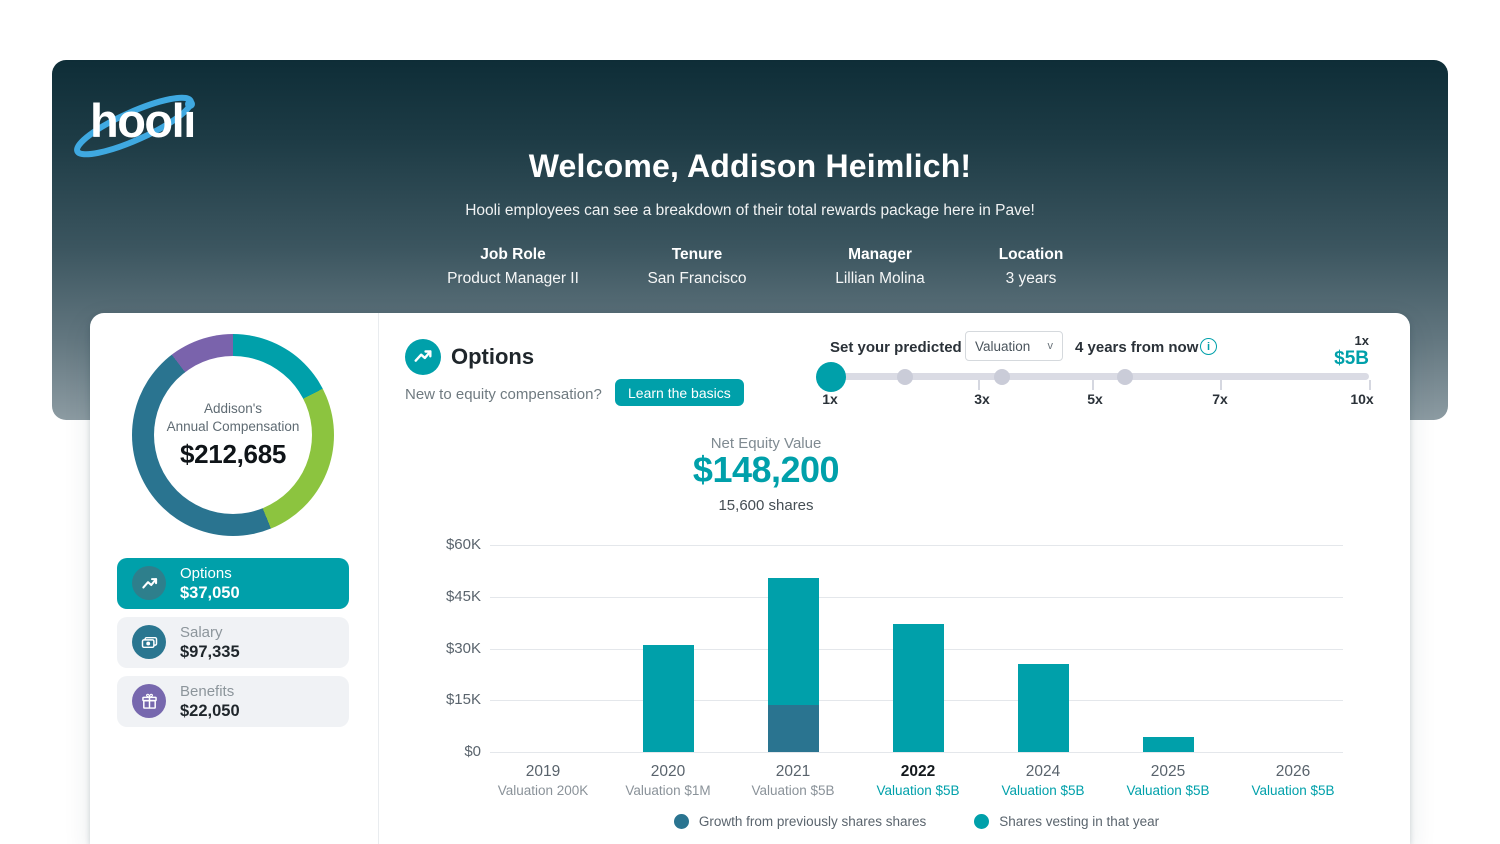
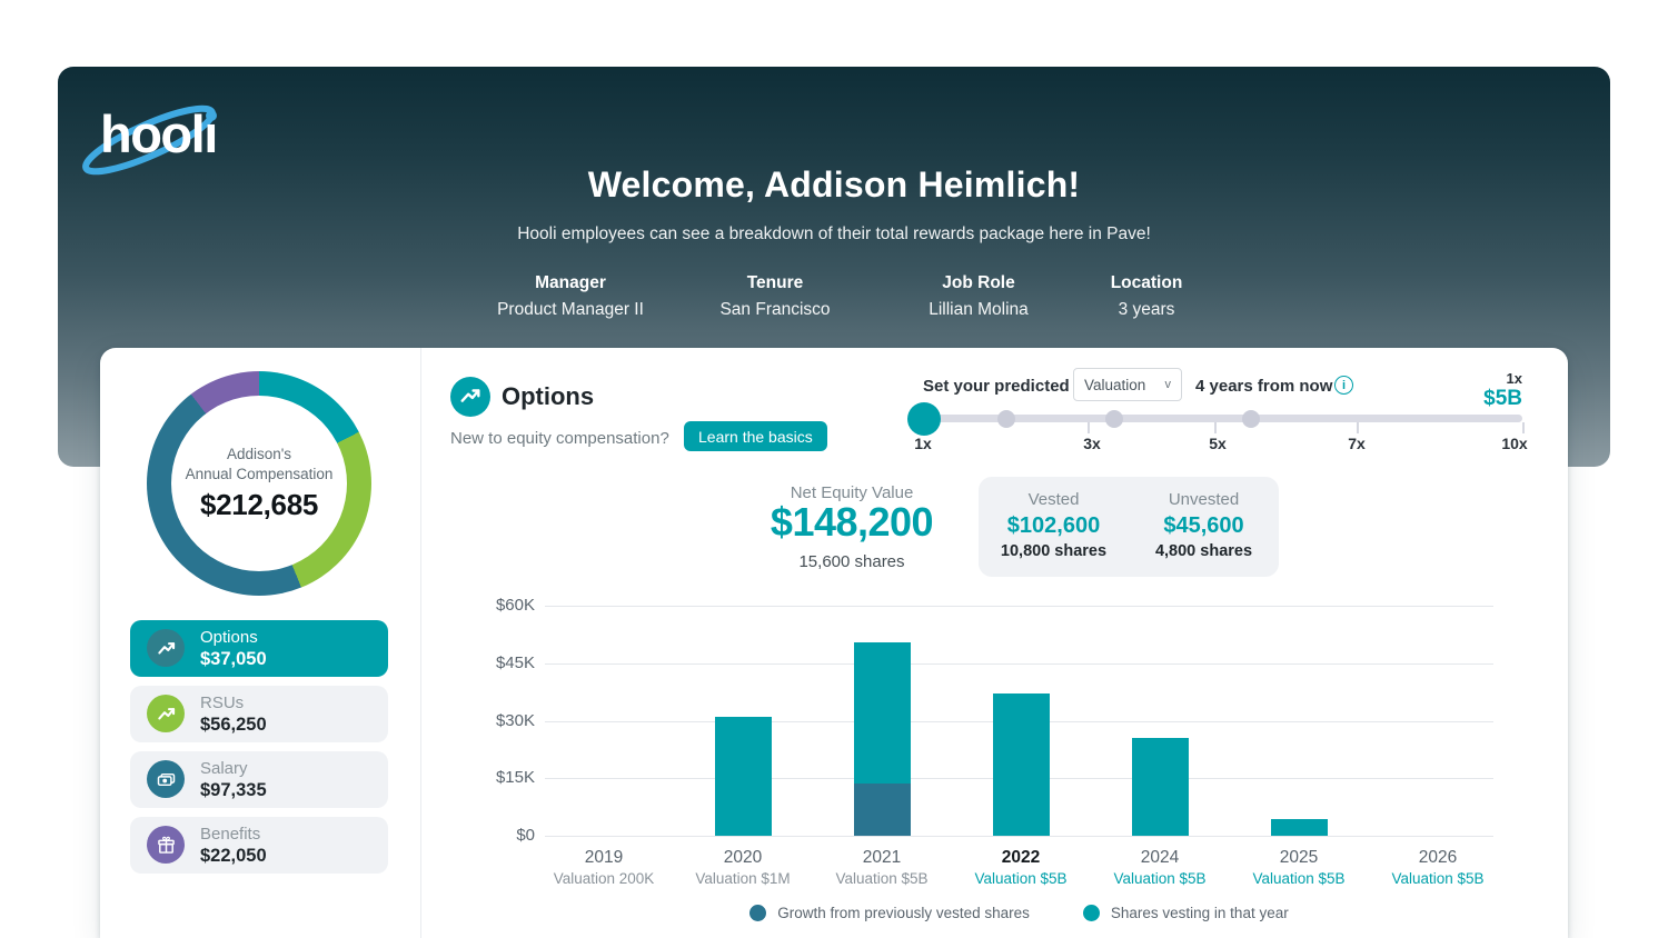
  hoolı
  Welcome, Addison Heimlich!
  Hooli employees can see a breakdown of their total rewards package here in Pave!
- Job Role
+ Manager
  Product Manager II
  Tenure
  San Francisco
- Manager
+ Job Role
  Lillian Molina
  Location
  3 years
  Addison's
  Annual Compensation
  $212,685
  Options
  $37,050
+ RSUs
+ $56,250
  Salary
  $97,335
  Benefits
  $22,050
  Options
  New to equity compensation?
  Learn the basics
  Set your predicted
  Valuation
  v
  4 years from now
  i
  1x
  $5B
  1x
  3x
  5x
  7x
  10x
  Net Equity Value
  $148,200
  15,600 shares
+ Vested
+ $102,600
+ 10,800 shares
+ Unvested
+ $45,600
+ 4,800 shares
  $0
  $15K
  $30K
  $45K
  $60K
  2019
  Valuation 200K
  2020
  Valuation $1M
  2021
  Valuation $5B
  2022
  Valuation $5B
  2024
  Valuation $5B
  2025
  Valuation $5B
  2026
  Valuation $5B
- Growth from previously shares shares
+ Growth from previously vested shares
  Shares vesting in that year
